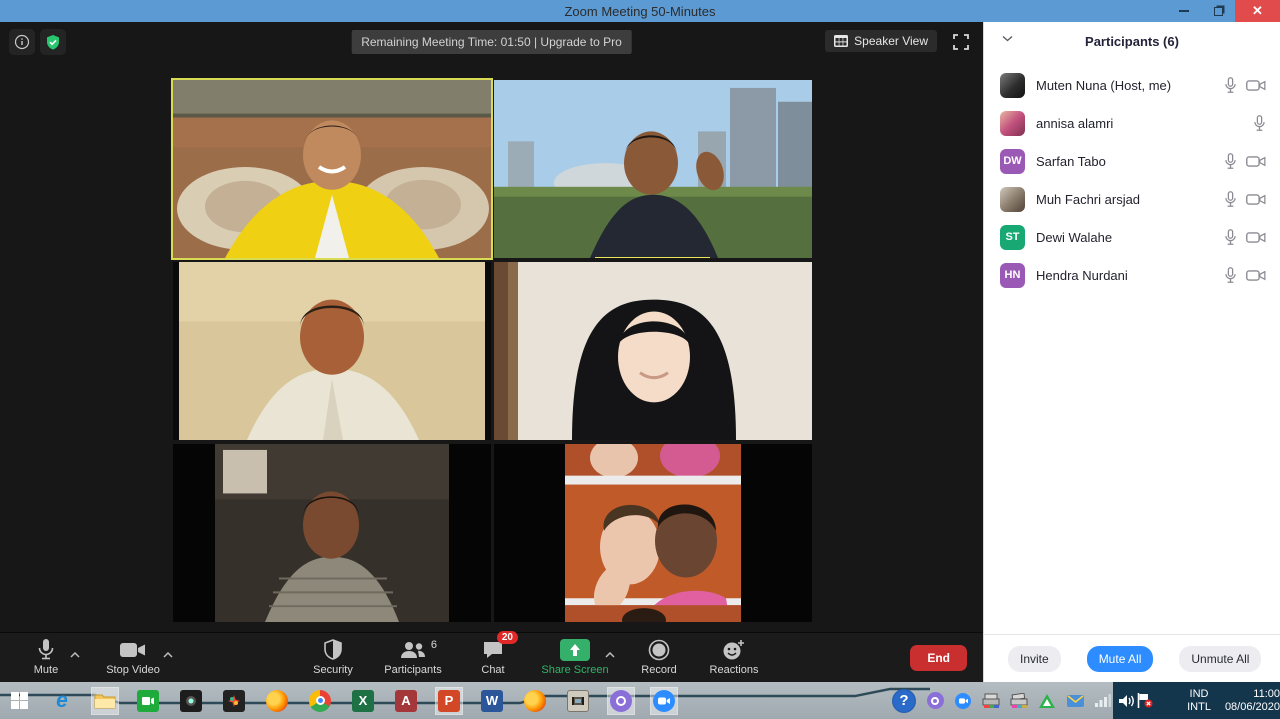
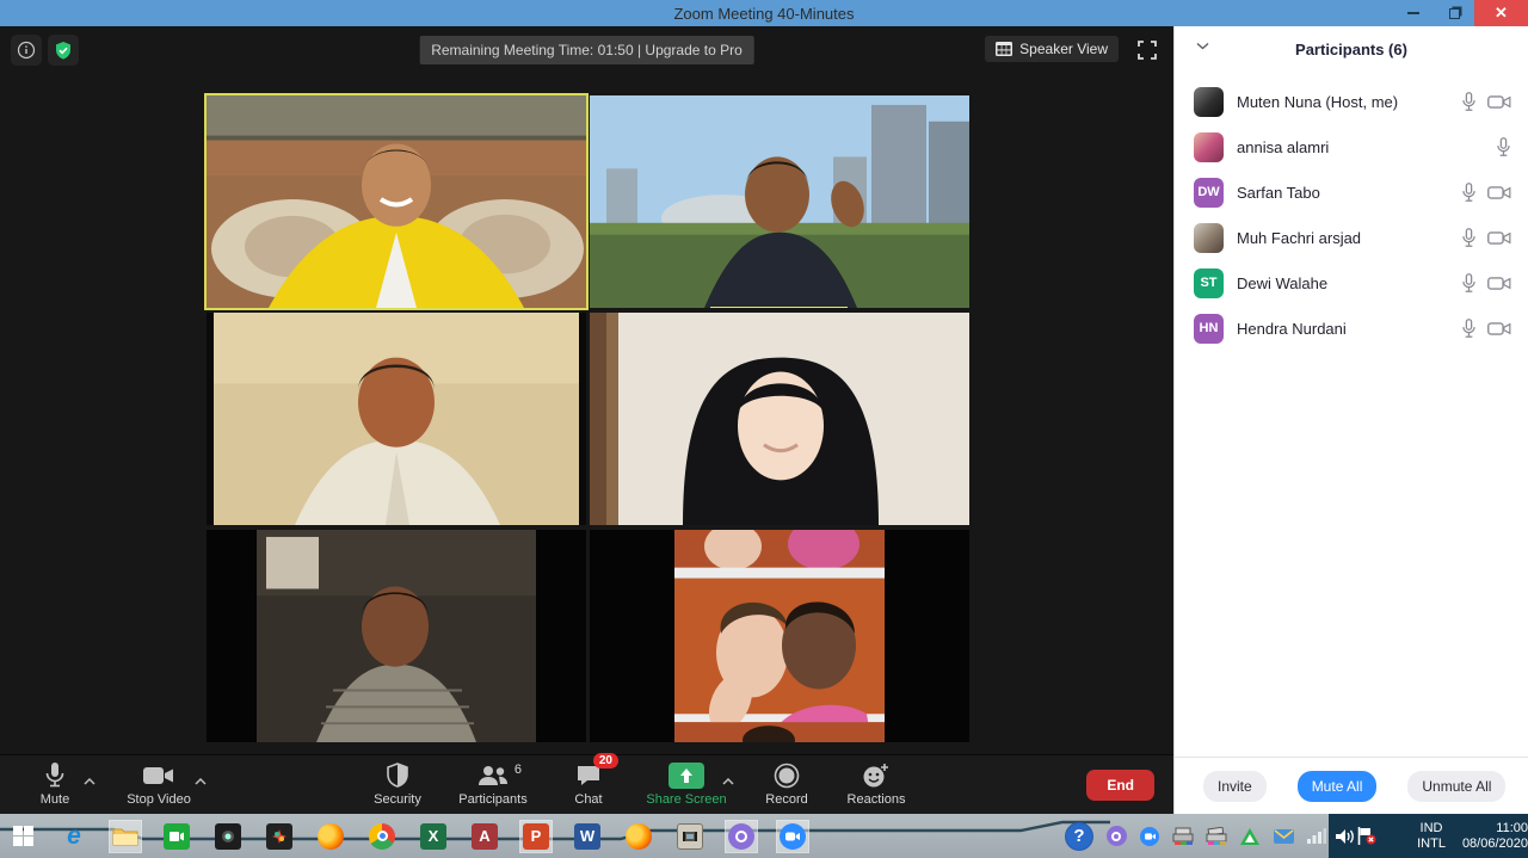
- Zoom Meeting 50-Minutes
+ Zoom Meeting 40-Minutes
  ✕
  Remaining Meeting Time: 01:50 | Upgrade to Pro
  Speaker View
  Mute
  Stop Video
  Security
  6
  Participants
  20
  Chat
  Share Screen
  Record
  Reactions
  End
  Participants (6)
  Muten Nuna (Host, me)
  annisa alamri
  DW
  Sarfan Tabo
  Muh Fachri arsjad
  ST
  Dewi Walahe
  HN
  Hendra Nurdani
  Invite
  Mute All
  Unmute All
  e
  X
  A
  P
  W
  ?
  IND
  INTL
  11:00
  08/06/2020
